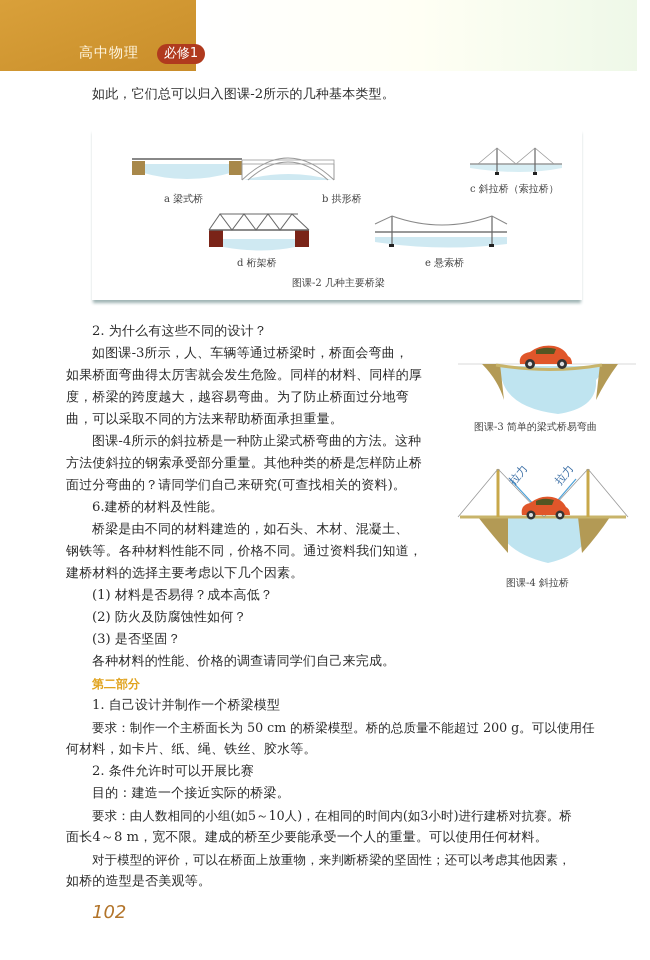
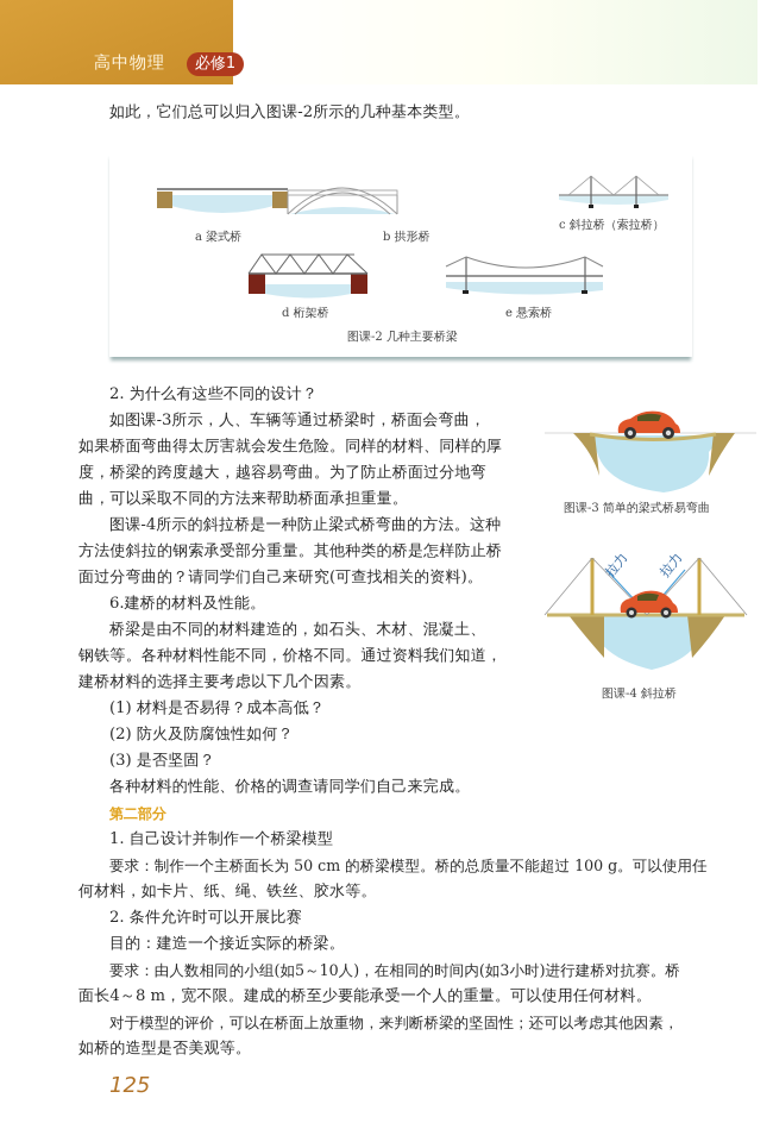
  高中物理
  必修1
  如此，它们总可以归入图课-2所示的几种基本类型。
  a 梁式桥
  b 拱形桥
  c 斜拉桥（索拉桥）
  d 桁架桥
  e 悬索桥
  图课-2 几种主要桥梁
  2. 为什么有这些不同的设计？
  如图课-3所示，人、车辆等通过桥梁时，桥面会弯曲，
  如果桥面弯曲得太厉害就会发生危险。同样的材料、同样的厚
  度，桥梁的跨度越大，越容易弯曲。为了防止桥面过分地弯
  曲，可以采取不同的方法来帮助桥面承担重量。
  图课-4所示的斜拉桥是一种防止梁式桥弯曲的方法。这种
  方法使斜拉的钢索承受部分重量。其他种类的桥是怎样防止桥
  面过分弯曲的？请同学们自己来研究(可查找相关的资料)。
  图课-3 简单的梁式桥易弯曲
  图课-4 斜拉桥
  6.建桥的材料及性能。
  桥梁是由不同的材料建造的，如石头、木材、混凝土、
  钢铁等。各种材料性能不同，价格不同。通过资料我们知道，
  建桥材料的选择主要考虑以下几个因素。
  (1) 材料是否易得？成本高低？
  (2) 防火及防腐蚀性如何？
  (3) 是否坚固？
  各种材料的性能、价格的调查请同学们自己来完成。
  第二部分
  1. 自己设计并制作一个桥梁模型
- 要求：制作一个主桥面长为 50 cm 的桥梁模型。桥的总质量不能超过 200 g。可以使用任
+ 要求：制作一个主桥面长为 50 cm 的桥梁模型。桥的总质量不能超过 100 g。可以使用任
  何材料，如卡片、纸、绳、铁丝、胶水等。
  2. 条件允许时可以开展比赛
  目的：建造一个接近实际的桥梁。
  要求：由人数相同的小组(如5～10人)，在相同的时间内(如3小时)进行建桥对抗赛。桥
  面长4～8 m，宽不限。建成的桥至少要能承受一个人的重量。可以使用任何材料。
  对于模型的评价，可以在桥面上放重物，来判断桥梁的坚固性；还可以考虑其他因素，
  如桥的造型是否美观等。
- 102
+ 125
